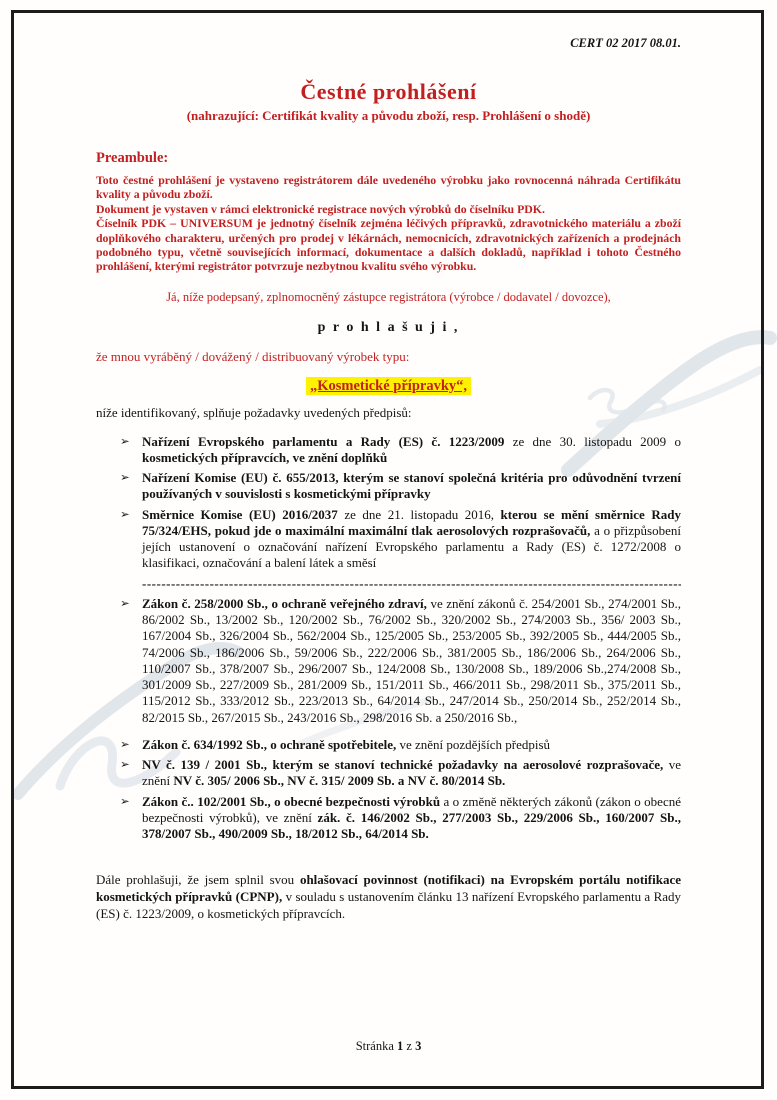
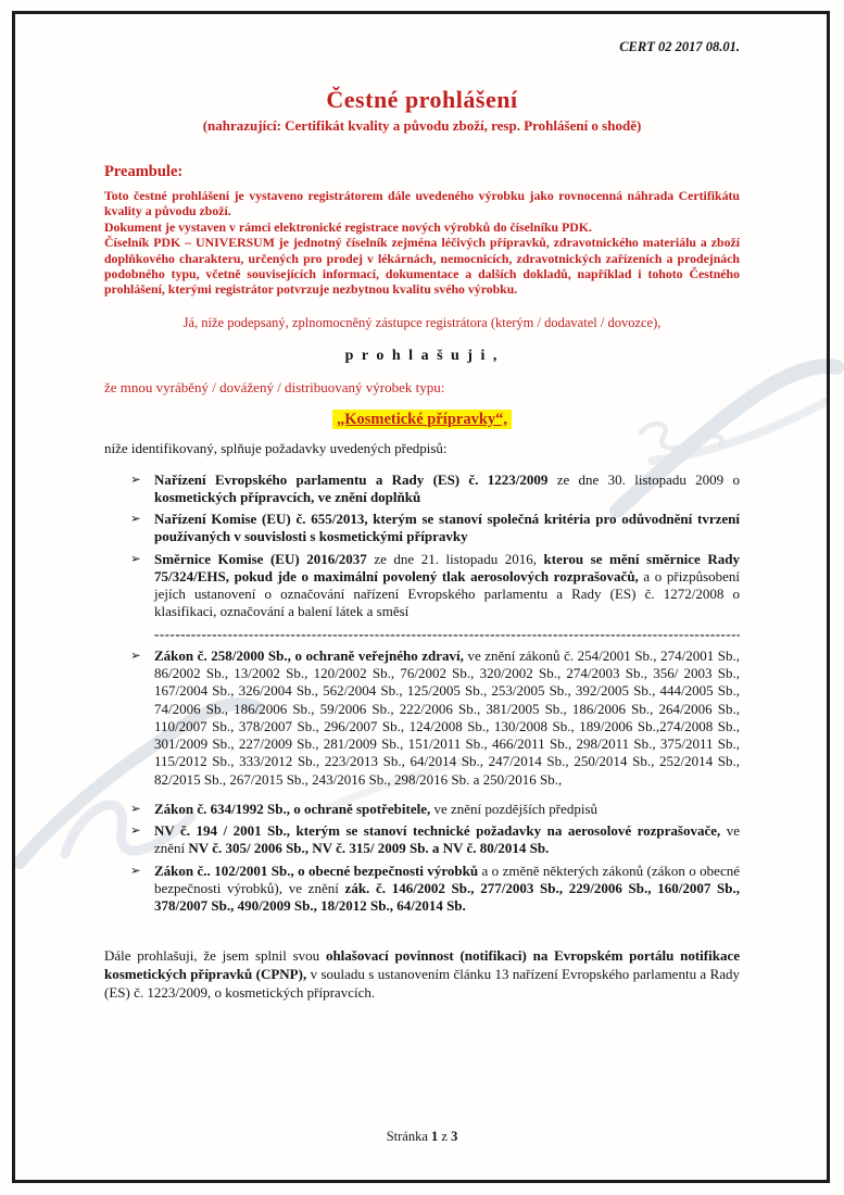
  CERT 02 2017 08.01.
  Čestné prohlášení
  (nahrazující: Certifikát kvality a původu zboží, resp. Prohlášení o shodě)
  Preambule:
  Toto čestné prohlášení je vystaveno registrátorem dále uvedeného výrobku jako rovnocenná náhrada Certifikátu kvality a původu zboží.
  Dokument je vystaven v rámci elektronické registrace nových výrobků do číselníku PDK.
  Číselník PDK – UNIVERSUM je jednotný číselník zejména léčivých přípravků, zdravotnického materiálu a zboží doplňkového charakteru, určených pro prodej v lékárnách, nemocnicích, zdravotnických zařízeních a prodejnách podobného typu, včetně souvisejících informací, dokumentace a dalších dokladů, například i tohoto Čestného prohlášení, kterými registrátor potvrzuje nezbytnou kvalitu svého výrobku.
- Já, níže podepsaný, zplnomocněný zástupce registrátora (výrobce / dodavatel / dovozce),
+ Já, níže podepsaný, zplnomocněný zástupce registrátora (kterým / dodavatel / dovozce),
  p r o h l a š u j i ,
  že mnou vyráběný / dovážený / distribuovaný výrobek typu:
  „Kosmetické přípravky“,
  níže identifikovaný, splňuje požadavky uvedených předpisů:
  ➢
  Nařízení Evropského parlamentu a Rady (ES) č. 1223/2009 ze dne 30. listopadu 2009 o kosmetických přípravcích, ve znění doplňků
  ➢
  Nařízení Komise (EU) č. 655/2013, kterým se stanoví společná kritéria pro odůvodnění tvrzení používaných v souvislosti s kosmetickými přípravky
  ➢
- Směrnice Komise (EU) 2016/2037 ze dne 21. listopadu 2016, kterou se mění směrnice Rady 75/324/EHS, pokud jde o maximální maximální tlak aerosolových rozprašovačů, a o přizpůsobení jejích ustanovení o označování nařízení Evropského parlamentu a Rady (ES) č. 1272/2008 o klasifikaci, označování a balení látek a směsí
+ Směrnice Komise (EU) 2016/2037 ze dne 21. listopadu 2016, kterou se mění směrnice Rady 75/324/EHS, pokud jde o maximální povolený tlak aerosolových rozprašovačů, a o přizpůsobení jejích ustanovení o označování nařízení Evropského parlamentu a Rady (ES) č. 1272/2008 o klasifikaci, označování a balení látek a směsí
  ----------------------------------------------------------------------------------------------------------------
  ➢
  Zákon č. 258/2000 Sb., o ochraně veřejného zdraví, ve znění zákonů č. 254/2001 Sb., 274/2001 Sb., 86/2002 Sb., 13/2002 Sb., 120/2002 Sb., 76/2002 Sb., 320/2002 Sb., 274/2003 Sb., 356/ 2003 Sb., 167/2004 Sb., 326/2004 Sb., 562/2004 Sb., 125/2005 Sb., 253/2005 Sb., 392/2005 Sb., 444/2005 Sb., 74/2006 Sb., 186/2006 Sb., 59/2006 Sb., 222/2006 Sb., 381/2005 Sb., 186/2006 Sb., 264/2006 Sb., 110/2007 Sb., 378/2007 Sb., 296/2007 Sb., 124/2008 Sb., 130/2008 Sb., 189/2006 Sb.,274/2008 Sb., 301/2009 Sb., 227/2009 Sb., 281/2009 Sb., 151/2011 Sb., 466/2011 Sb., 298/2011 Sb., 375/2011 Sb., 115/2012 Sb., 333/2012 Sb., 223/2013 Sb., 64/2014 Sb., 247/2014 Sb., 250/2014 Sb., 252/2014 Sb., 82/2015 Sb., 267/2015 Sb., 243/2016 Sb., 298/2016 Sb. a 250/2016 Sb.,
  ➢
  Zákon č. 634/1992 Sb., o ochraně spotřebitele, ve znění pozdějších předpisů
  ➢
- NV č. 139 / 2001 Sb., kterým se stanoví technické požadavky na aerosolové rozprašovače, ve znění NV č. 305/ 2006 Sb., NV č. 315/ 2009 Sb. a NV č. 80/2014 Sb.
+ NV č. 194 / 2001 Sb., kterým se stanoví technické požadavky na aerosolové rozprašovače, ve znění NV č. 305/ 2006 Sb., NV č. 315/ 2009 Sb. a NV č. 80/2014 Sb.
  ➢
  Zákon č.. 102/2001 Sb., o obecné bezpečnosti výrobků a o změně některých zákonů (zákon o obecné bezpečnosti výrobků), ve znění zák. č. 146/2002 Sb., 277/2003 Sb., 229/2006 Sb., 160/2007 Sb., 378/2007 Sb., 490/2009 Sb., 18/2012 Sb., 64/2014 Sb.
  Dále prohlašuji, že jsem splnil svou ohlašovací povinnost (notifikaci) na Evropském portálu notifikace kosmetických přípravků (CPNP), v souladu s ustanovením článku 13 nařízení Evropského parlamentu a Rady (ES) č. 1223/2009, o kosmetických přípravcích.
  Stránka 1 z 3
